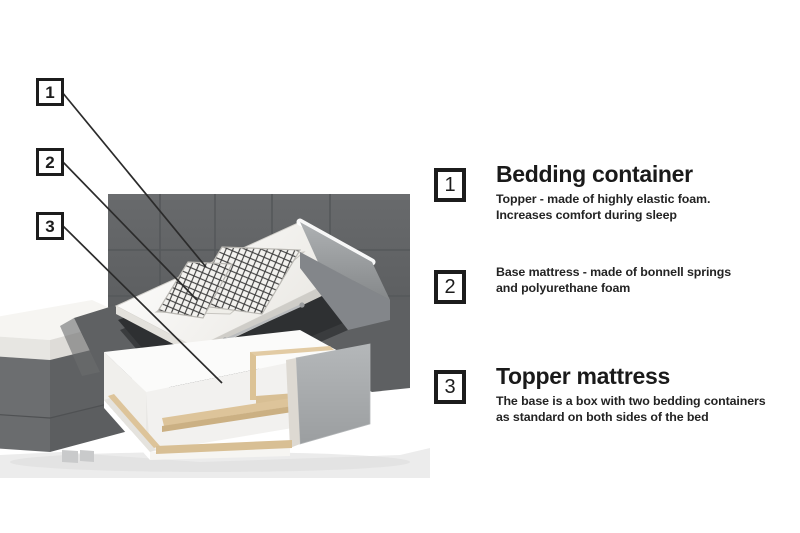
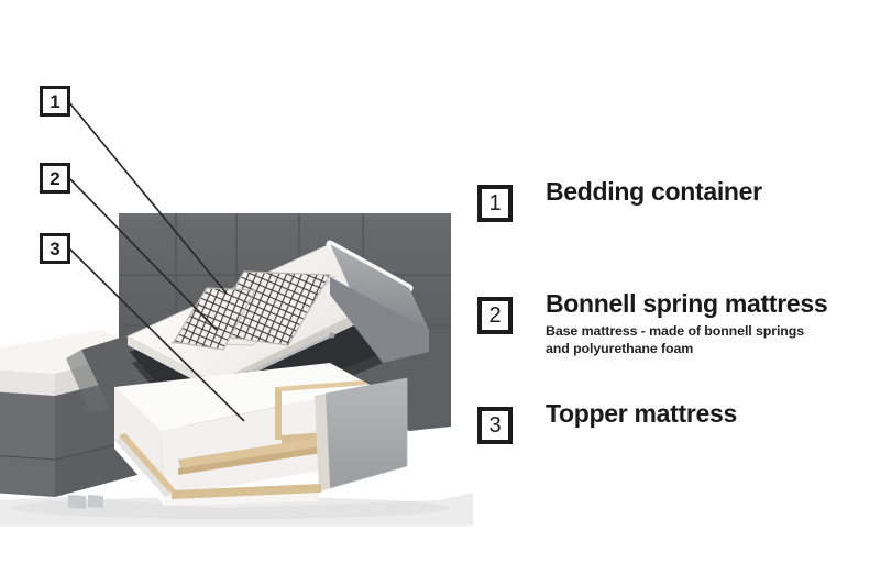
  1
  2
  3
  1
  Bedding container
- Topper - made of highly elastic foam.
- Increases comfort during sleep
  2
+ Bonnell spring mattress
  Base mattress - made of bonnell springs
  and polyurethane foam
  3
  Topper mattress
- The base is a box with two bedding containers
- as standard on both sides of the bed
